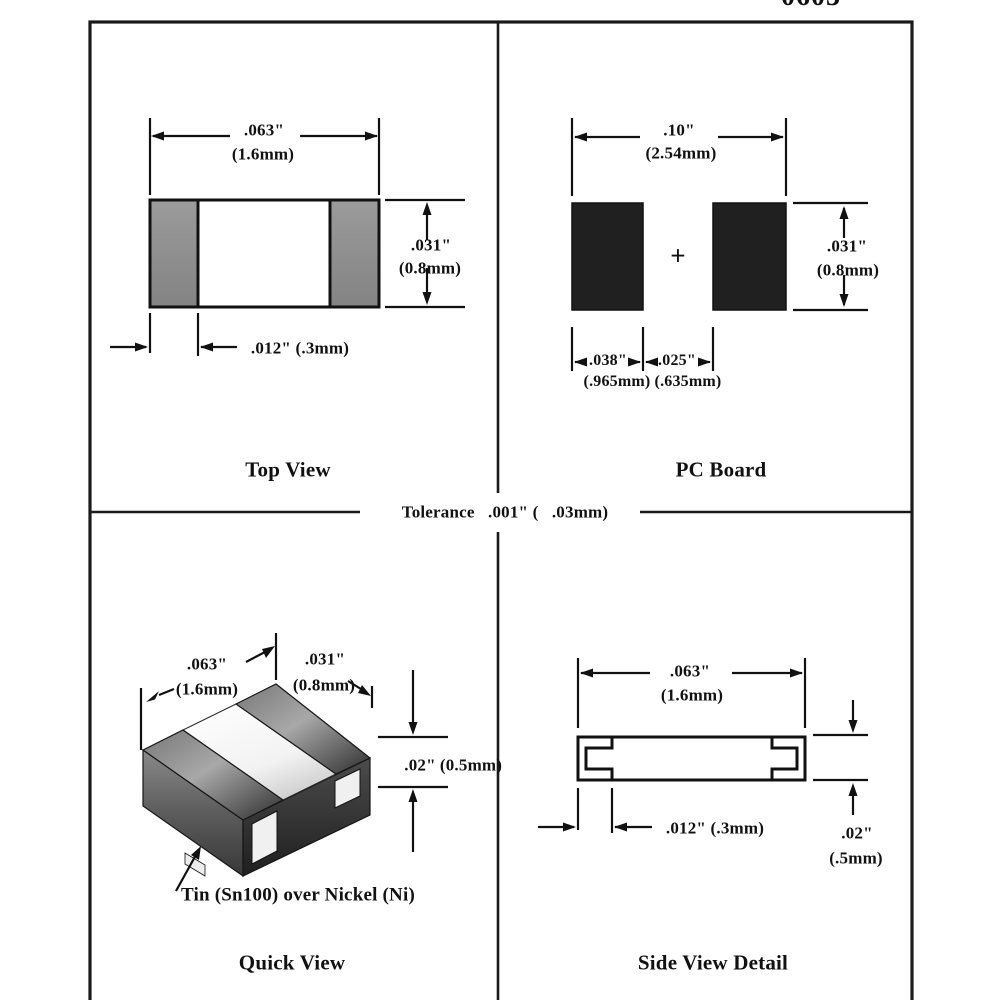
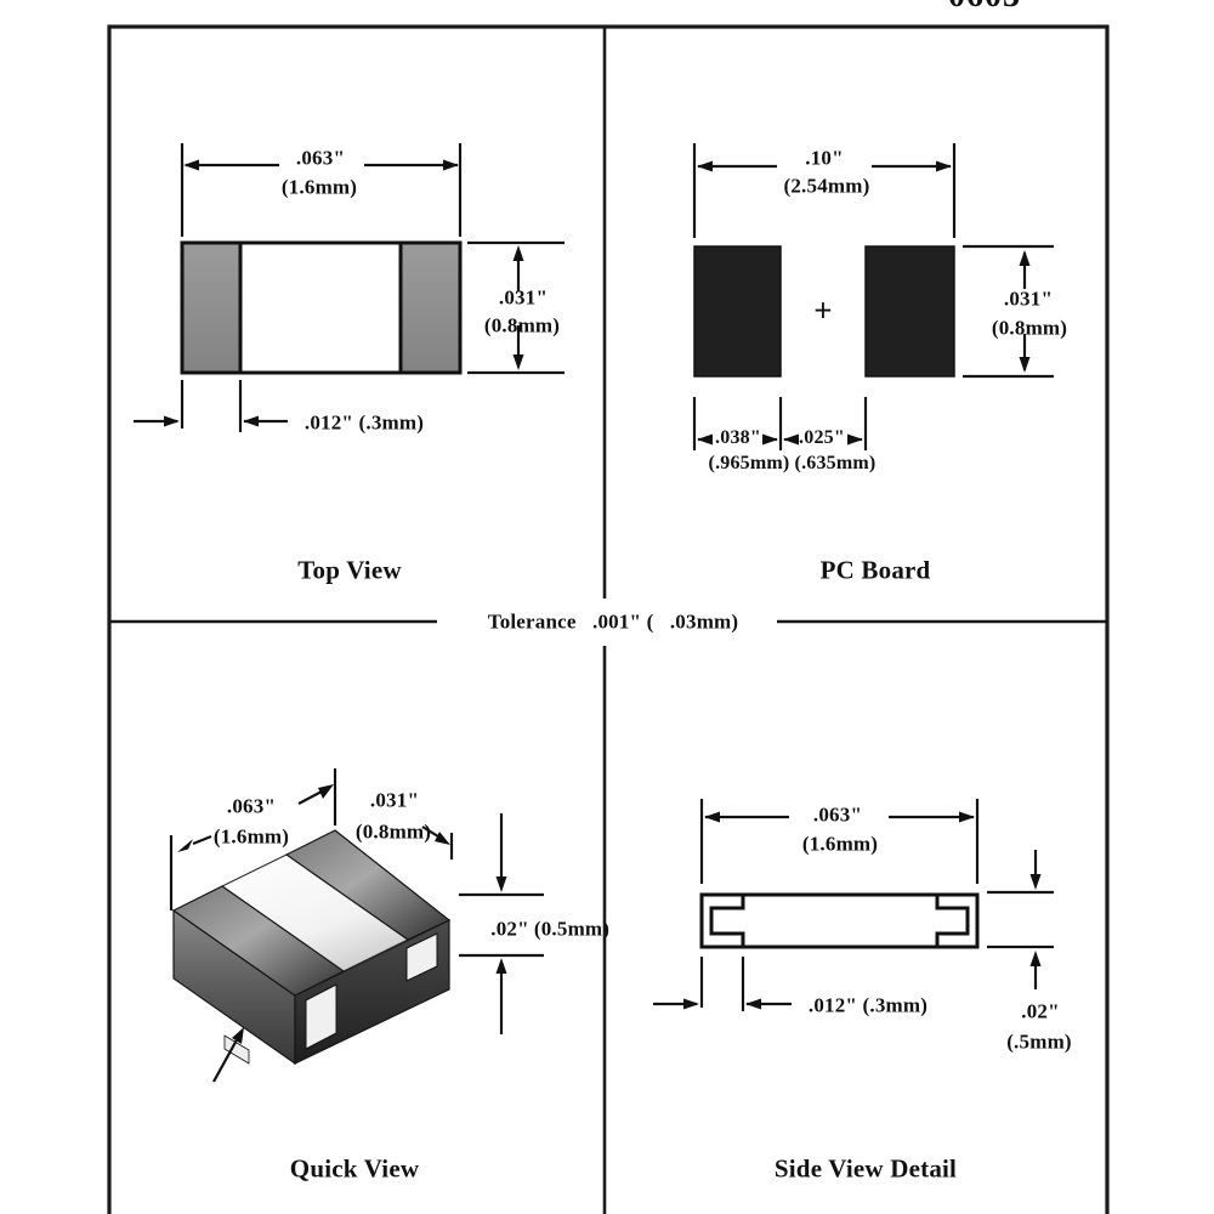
  .063"
  (1.6mm)
  .031"
  (0.8mm)
  .012" (.3mm)
  Top View
  .10"
  (2.54mm)
  +
  .031"
  (0.8mm)
  .038"
  .025"
  (.965mm)
  (.635mm)
  PC Board
  Tolerance .001" ( .03mm)
  .063"
  (1.6mm)
  .031"
  (0.8mm)
  .02"
  (0.5mm)
- Tin (Sn100) over Nickel (Ni)
  Quick View
  .063"
  (1.6mm)
  .012" (.3mm)
  .02"
  (.5mm)
  Side View Detail
